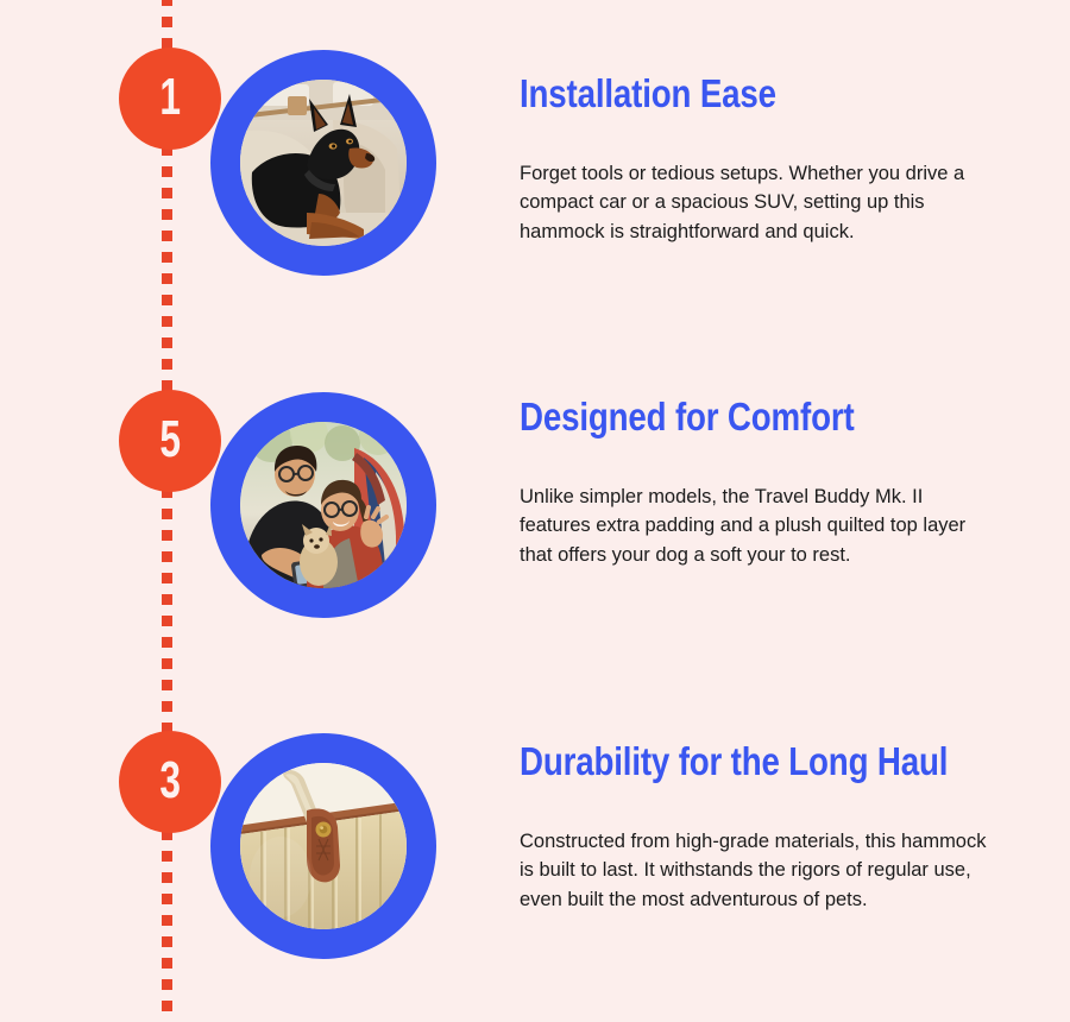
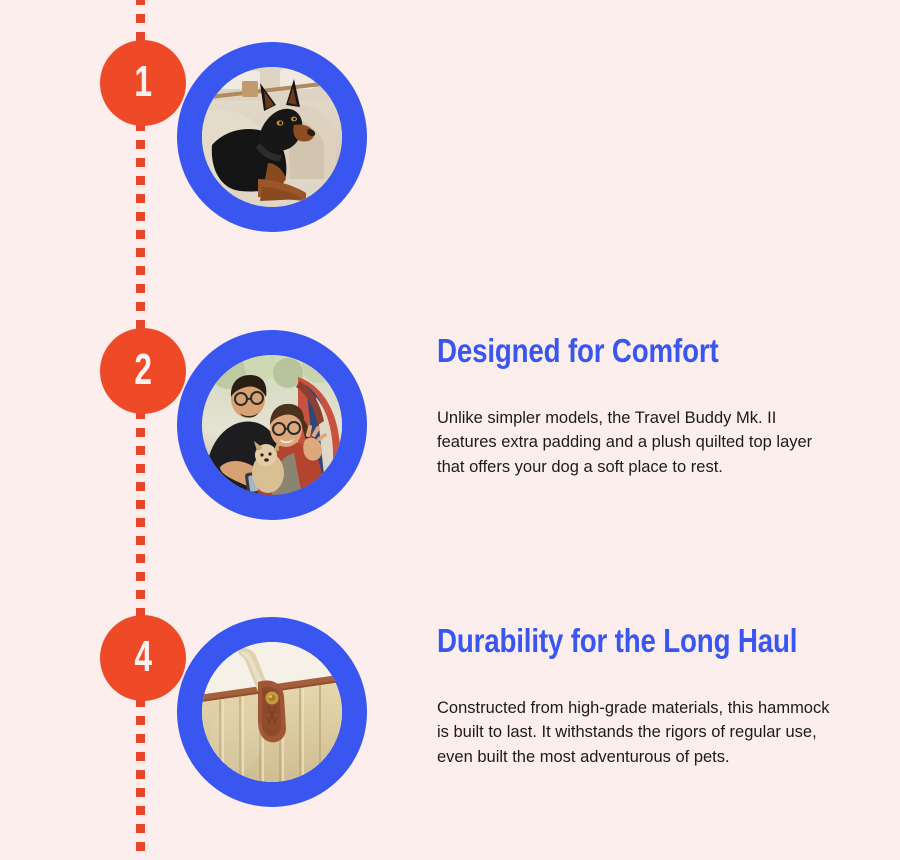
  1
- Installation Ease
- Forget tools or tedious setups. Whether you drive a compact car or a spacious SUV, setting up this hammock is straightforward and quick.
- 5
+ 2
  Designed for Comfort
- Unlike simpler models, the Travel Buddy Mk. II features extra padding and a plush quilted top layer that offers your dog a soft your to rest.
+ Unlike simpler models, the Travel Buddy Mk. II features extra padding and a plush quilted top layer that offers your dog a soft place to rest.
- 3
+ 4
  Durability for the Long Haul
  Constructed from high-grade materials, this hammock is built to last. It withstands the rigors of regular use, even built the most adventurous of pets.
